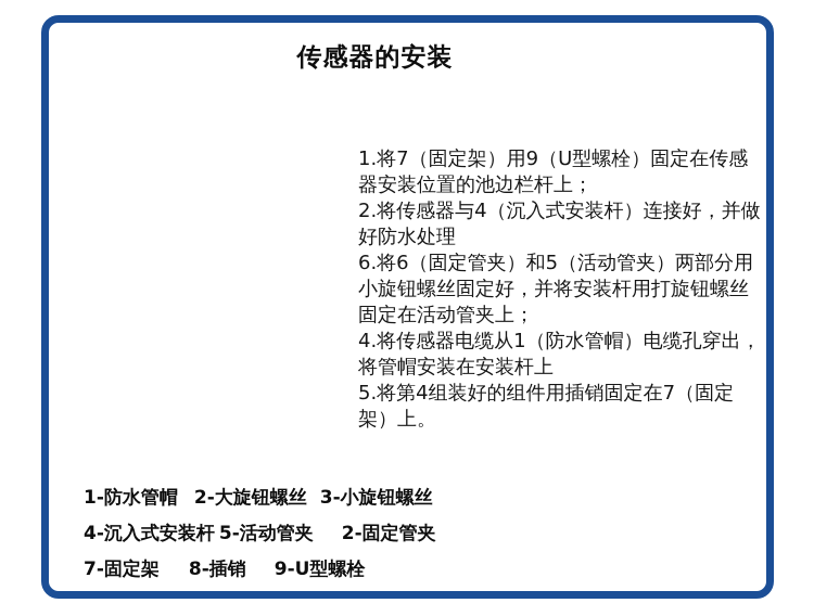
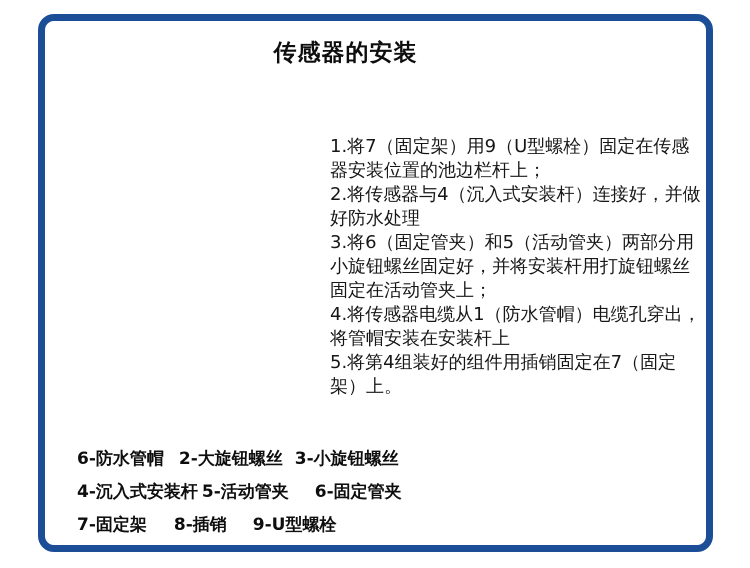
  传感器的安装
  1.将7（固定架）用9（U型螺栓）固定在传感器安装位置的池边栏杆上；
  2.将传感器与4（沉入式安装杆）连接好，并做好防水处理
- 6.将6（固定管夹）和5（活动管夹）两部分用小旋钮螺丝固定好，并将安装杆用打旋钮螺丝固定在活动管夹上；
+ 3.将6（固定管夹）和5（活动管夹）两部分用小旋钮螺丝固定好，并将安装杆用打旋钮螺丝固定在活动管夹上；
  4.将传感器电缆从1（防水管帽）电缆孔穿出，将管帽安装在安装杆上
  5.将第4组装好的组件用插销固定在7（固定架）上。
- 1-防水管帽
+ 6-防水管帽
  2-大旋钮螺丝
  3-小旋钮螺丝
  4-沉入式安装杆
  5-活动管夹
- 2-固定管夹
+ 6-固定管夹
  7-固定架
  8-插销
  9-U型螺栓
